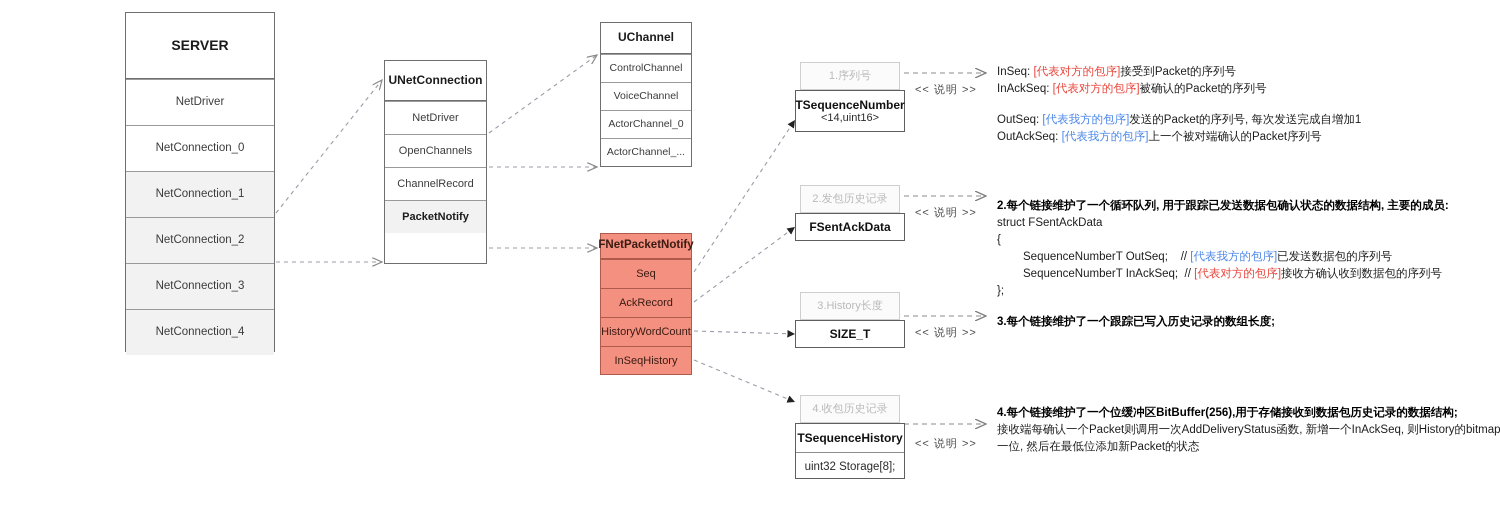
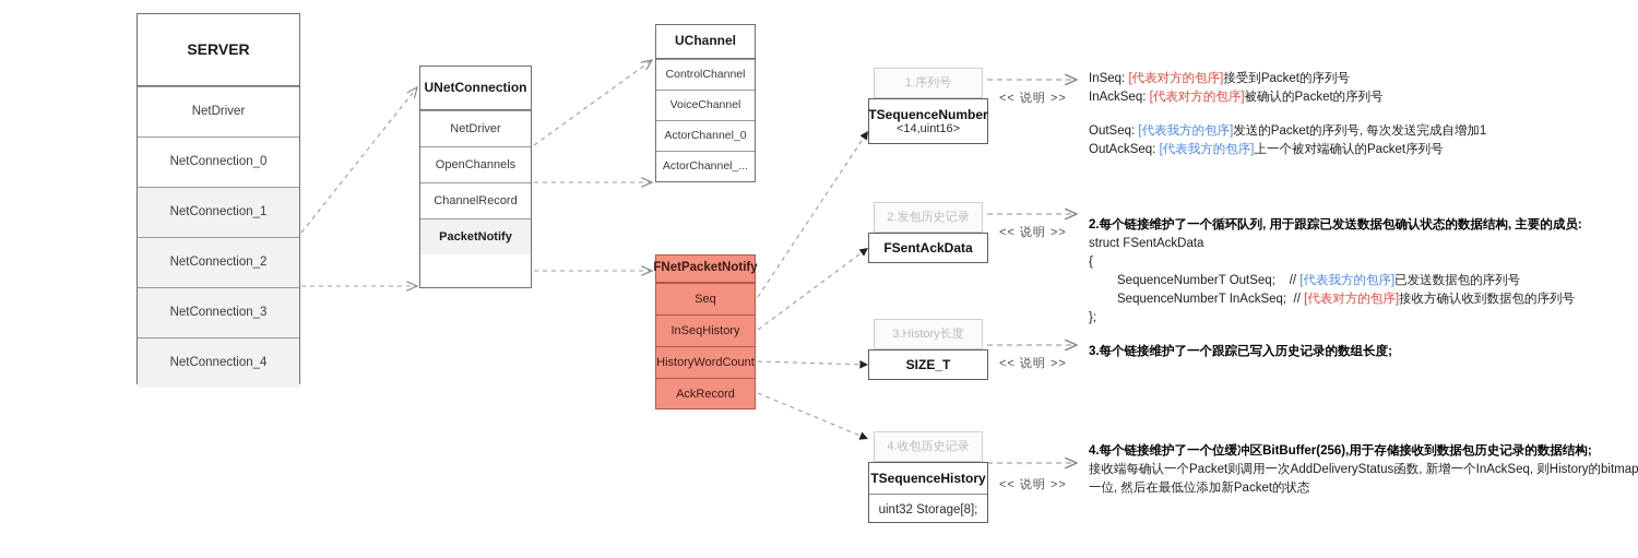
  SERVER
  NetDriver
  NetConnection_0
  NetConnection_1
  NetConnection_2
  NetConnection_3
  NetConnection_4
  UNetConnection
  NetDriver
  OpenChannels
  ChannelRecord
  PacketNotify
  UChannel
  ControlChannel
  VoiceChannel
  ActorChannel_0
  ActorChannel_...
  FNetPacketNotify
  Seq
- AckRecord
+ InSeqHistory
  HistoryWordCount
- InSeqHistory
+ AckRecord
  1.序列号
  TSequenceNumber
  <14,uint16>
  << 说明 >>
  2.发包历史记录
  FSentAckData
  << 说明 >>
  3.History长度
  SIZE_T
  << 说明 >>
  4.收包历史记录
  TSequenceHistory
  uint32 Storage[8];
  << 说明 >>
  InSeq: [代表对方的包序]接受到Packet的序列号
  InAckSeq: [代表对方的包序]被确认的Packet的序列号
  OutSeq: [代表我方的包序]发送的Packet的序列号, 每次发送完成自增加1
  OutAckSeq: [代表我方的包序]上一个被对端确认的Packet序列号
  2.每个链接维护了一个循环队列, 用于跟踪已发送数据包确认状态的数据结构, 主要的成员:
  struct FSentAckData
  {
  SequenceNumberT OutSeq; // [代表我方的包序]已发送数据包的序列号
  SequenceNumberT InAckSeq; // [代表对方的包序]接收方确认收到数据包的序列号
  };
  3.每个链接维护了一个跟踪已写入历史记录的数组长度;
  4.每个链接维护了一个位缓冲区BitBuffer(256),用于存储接收到数据包历史记录的数据结构;
  接收端每确认一个Packet则调用一次AddDeliveryStatus函数, 新增一个InAckSeq, 则History的bitmap
  一位, 然后在最低位添加新Packet的状态
